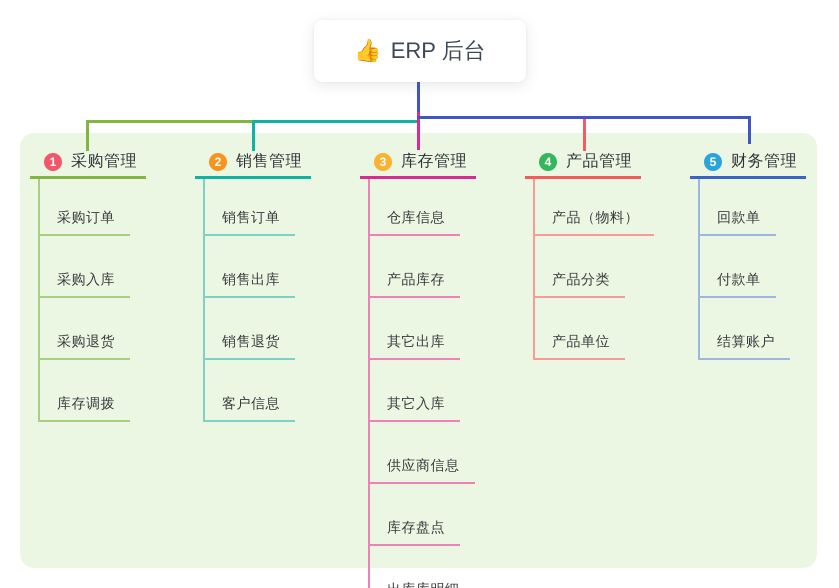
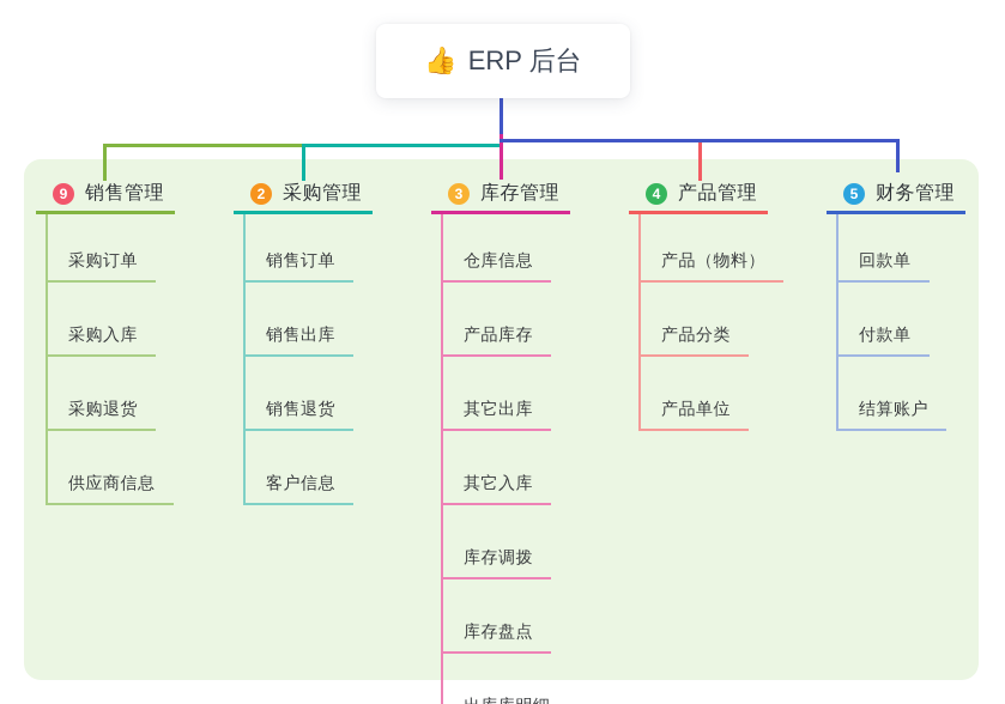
  👍
  ERP 后台
- 1
+ 9
- 采购管理
+ 销售管理
  采购订单
  采购入库
  采购退货
- 库存调拨
+ 供应商信息
  2
- 销售管理
+ 采购管理
  销售订单
  销售出库
  销售退货
  客户信息
  3
  库存管理
  仓库信息
  产品库存
  其它出库
  其它入库
- 供应商信息
+ 库存调拨
  库存盘点
  4
  产品管理
  产品（物料）
  产品分类
  产品单位
  5
  财务管理
  回款单
  付款单
  结算账户
